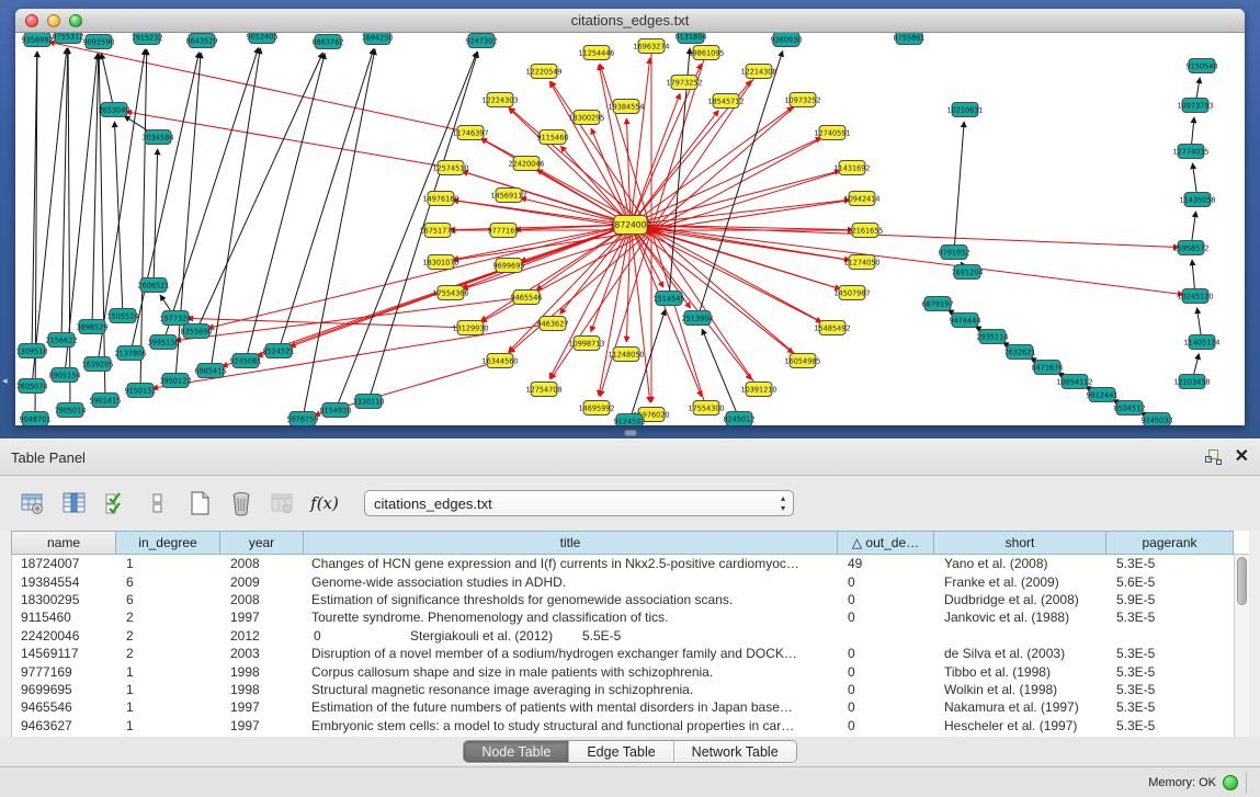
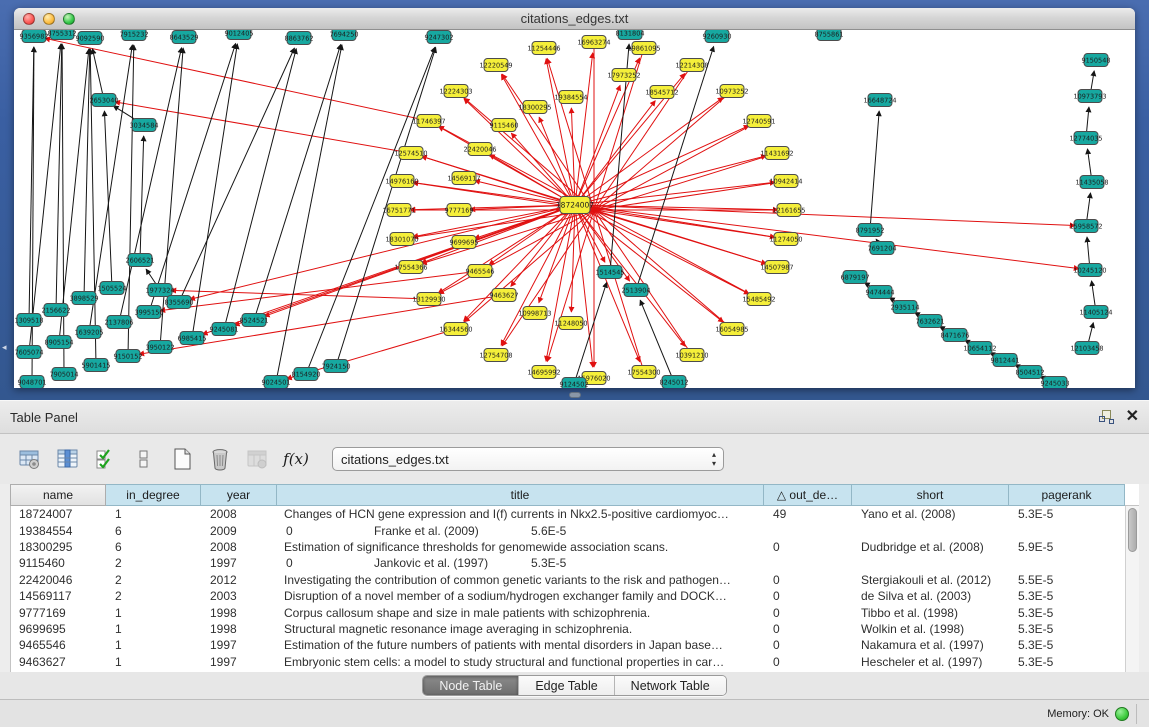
  citations_edges.txt
  18724007
  16963274
  19861095
  12214308
  10973252
  12740591
  11431692
  10942414
  12161655
  11274050
  14507987
  15485492
  16054985
  10391210
  17554300
  976020
  14695992
  12754708
  16344560
  13129930
  17554366
  18301070
  16751771
  14976160
  12574510
  11746397
  12224303
  12220549
  11254446
  19384554
  18300295
  9115460
  22420046
  14569117
  9777169
  9699695
  9465546
  9463627
  10998713
  11248050
  17973252
  18545712
  9356982
  9092590
  8643529
  8863762
  9247302
  9260930
  2653040
  3034584
  2606521
  1977324
  1309518
  2156622
  3898529
  1505524
  7605074
  8905154
  1639205
  2137806
  3995150
  8355690
  9048701
  7905014
  5901415
  9150152
  3950122
  6985415
  9245081
  8524521
  1514545
  2513904
  9124502
  8245012
  8791952
  7691204
- 10210631
+ 16648724
  6879197
  9474444
  2935114
  7632621
  8471676
  10654112
  9812441
  8504512
  9245033
  9150548
  10973793
  12774035
  11435058
  15958572
  10245120
  11405124
  12103458
- 5976759
+ 9024501
  8154920
- 3330110
+ 7924150
  ◂
  Table Panel
  ✕
  f(x)
  citations_edges.txt
  ▴
  ▾
  name
  in_degree
  year
  title
  △ out_de…
  short
  pagerank
  18724007
  1
  2008
  Changes of HCN gene expression and I(f) currents in Nkx2.5-positive cardiomyoc…
  49
  Yano et al. (2008)
  5.3E-5
  19384554
  6
  2009
- Genome-wide association studies in ADHD.
  0
  Franke et al. (2009)
  5.6E-5
  18300295
  6
  2008
  Estimation of significance thresholds for genomewide association scans.
  0
  Dudbridge et al. (2008)
  5.9E-5
  9115460
  2
  1997
- Tourette syndrome. Phenomenology and classification of tics.
  0
- Jankovic et al. (1988)
+ Jankovic et al. (1997)
  5.3E-5
  22420046
  2
  2012
+ Investigating the contribution of common genetic variants to the risk and pathogen…
  0
  Stergiakouli et al. (2012)
  5.5E-5
  14569117
  2
  2003
  Disruption of a novel member of a sodium/hydrogen exchanger family and DOCK…
  0
  de Silva et al. (2003)
  5.3E-5
  9777169
  1
  1998
  Corpus callosum shape and size in male patients with schizophrenia.
  0
  Tibbo et al. (1998)
  5.3E-5
  9699695
  1
  1998
  Structural magnetic resonance image averaging in schizophrenia.
  0
  Wolkin et al. (1998)
  5.3E-5
  9465546
  1
  1997
  Estimation of the future numbers of patients with mental disorders in Japan base…
  0
  Nakamura et al. (1997)
  5.3E-5
  9463627
  1
  1997
  Embryonic stem cells: a model to study structural and functional properties in car…
  0
  Hescheler et al. (1997)
  5.3E-5
  Node Table
  Edge Table
  Network Table
  Memory: OK
